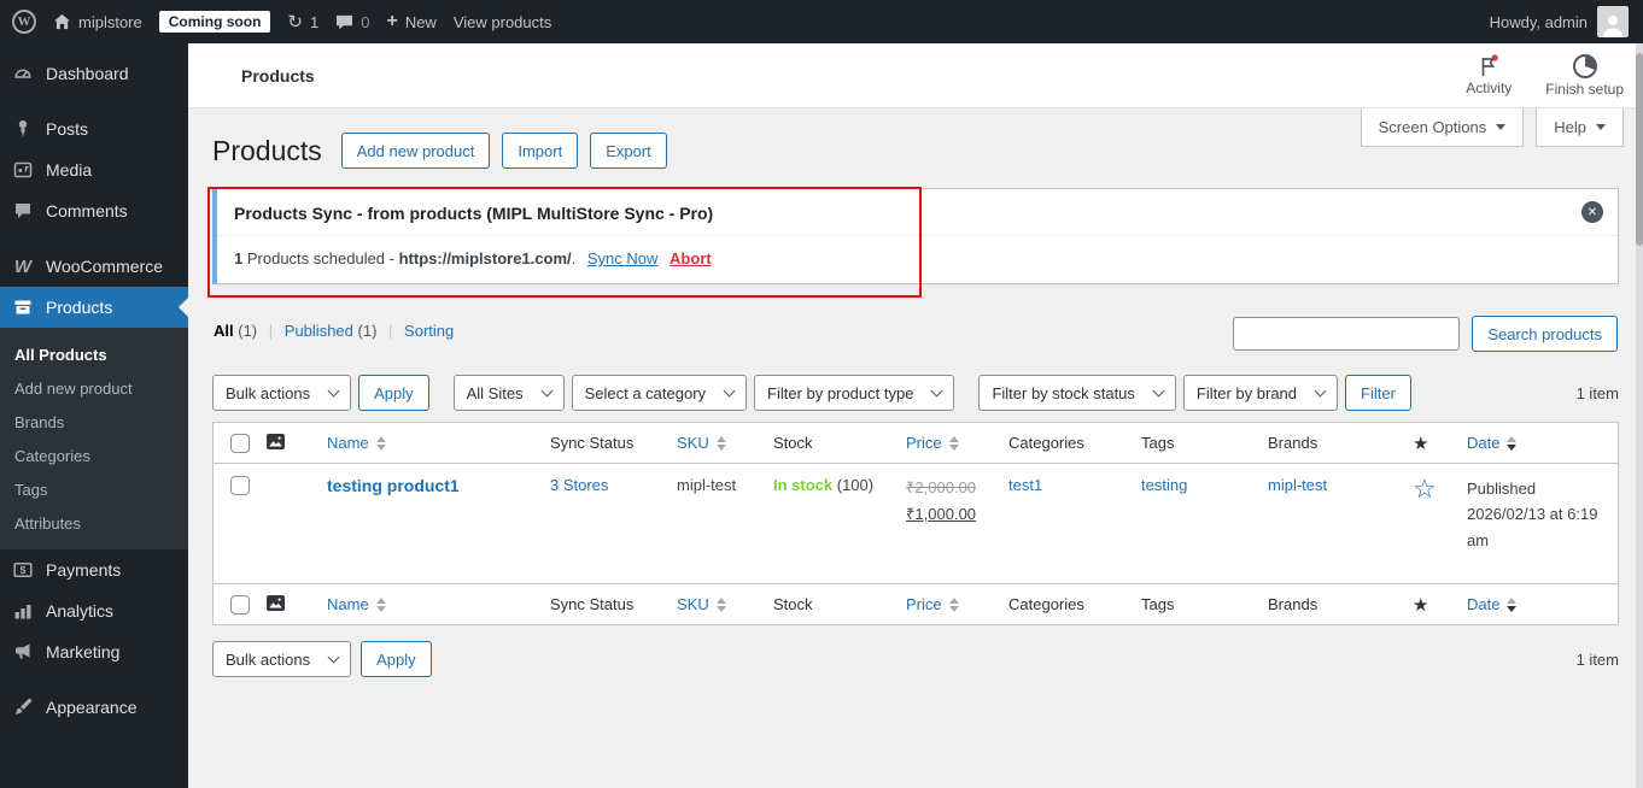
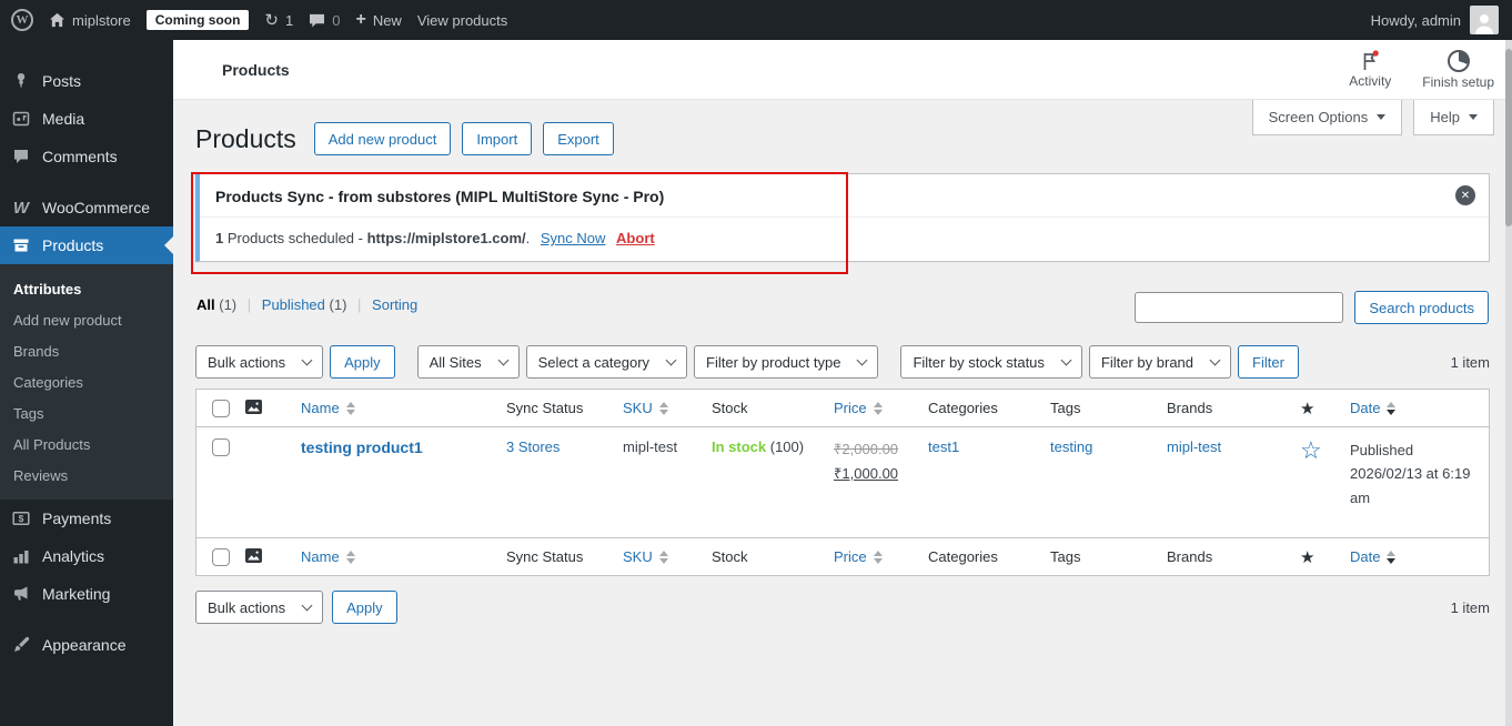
  W
  miplstore
  Coming soon
  ↻
  1
  0
  +
  New
  View products
  Howdy, admin
- Dashboard
  Posts
  Media
  Comments
  W
  WooCommerce
  Products
- All Products
+ Attributes
  Add new product
  Brands
  Categories
  Tags
- Attributes
+ All Products
+ Reviews
  $
  Payments
  Analytics
  Marketing
  Appearance
  Products
  Activity
  Finish setup
  Screen Options
  Help
  Products
  Add new product
  Import
  Export
- Products Sync - from products (MIPL MultiStore Sync - Pro)
+ Products Sync - from substores (MIPL MultiStore Sync - Pro)
  1 Products scheduled - https://miplstore1.com/. Sync Now Abort
  ✕
  All (1) | Published (1) | Sorting
  Search products
  Bulk actions
  Apply
  All Sites
  Select a category
  Filter by product type
  Filter by stock status
  Filter by brand
  Filter
  1 item
  Name
  Sync Status
  SKU
  Stock
  Price
  Categories
  Tags
  Brands
  ★
  Date
  testing product1
  3 Stores
  mipl-test
  In stock (100)
  ₹2,000.00
  ₹1,000.00
  test1
  testing
  mipl-test
  ☆
  Published
  2026/02/13 at 6:19 am
  Name
  Sync Status
  SKU
  Stock
  Price
  Categories
  Tags
  Brands
  ★
  Date
  Bulk actions
  Apply
  1 item
